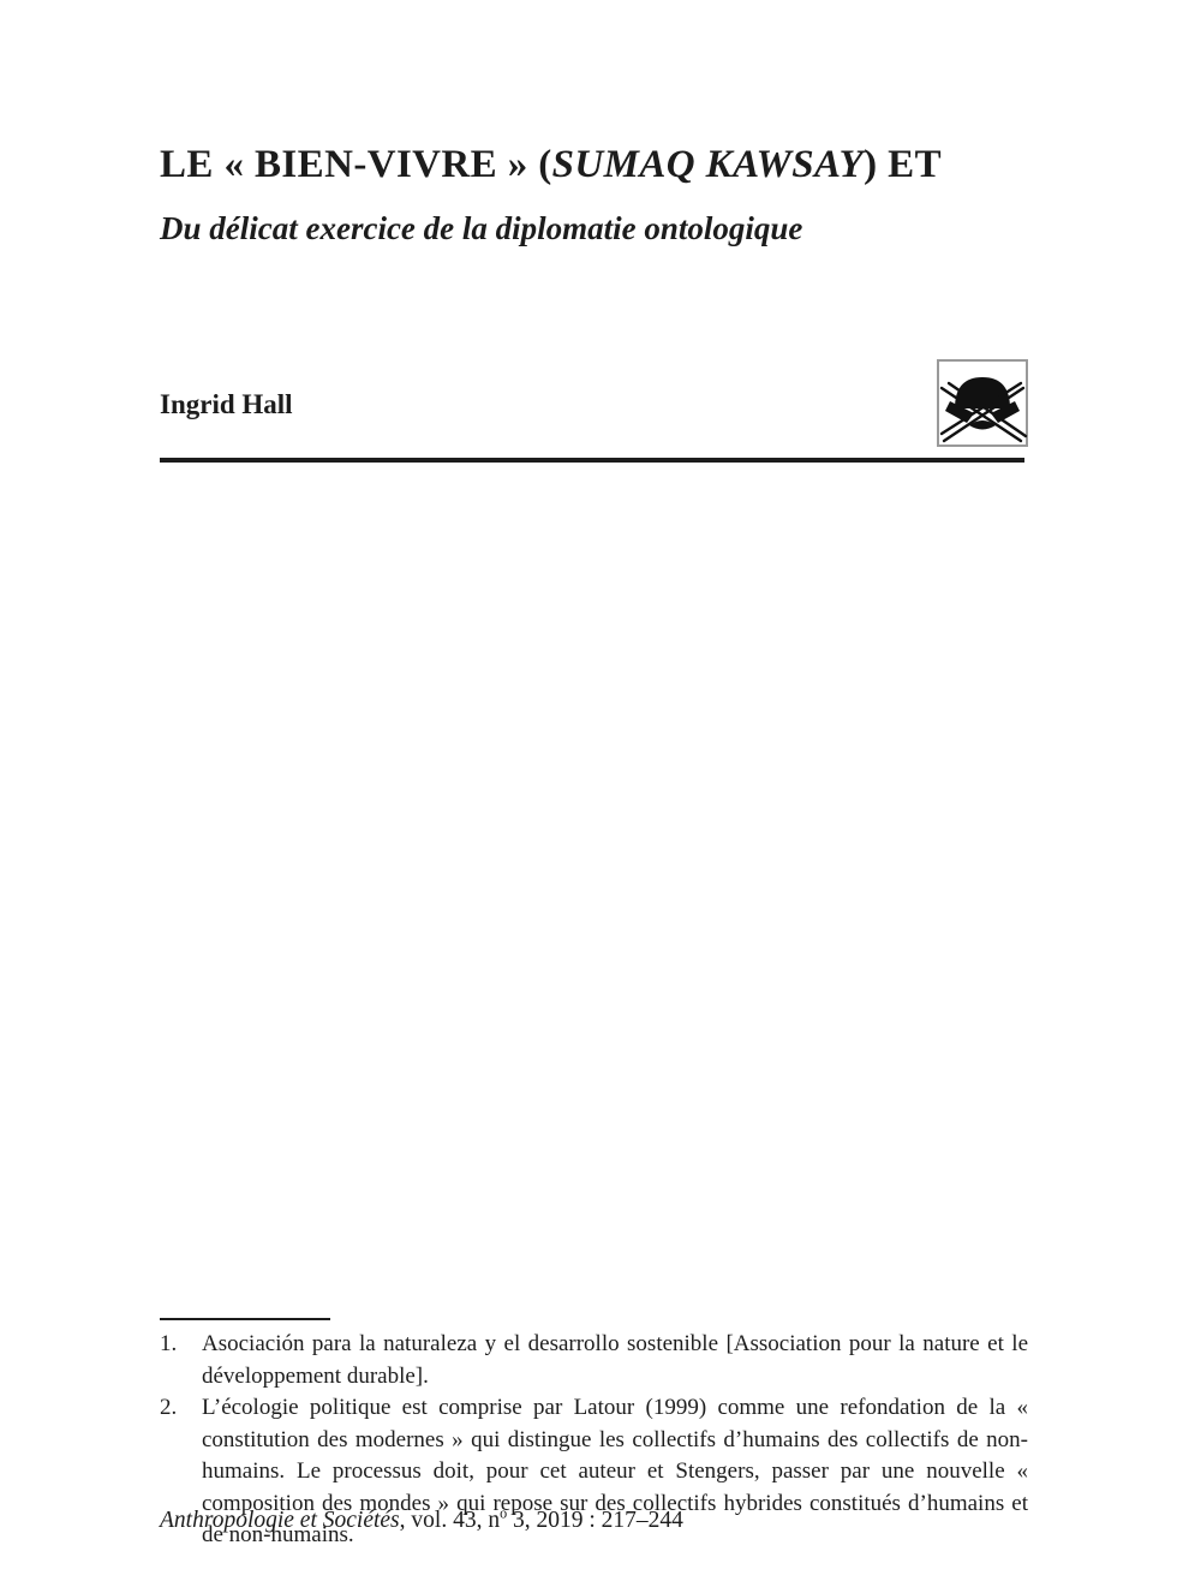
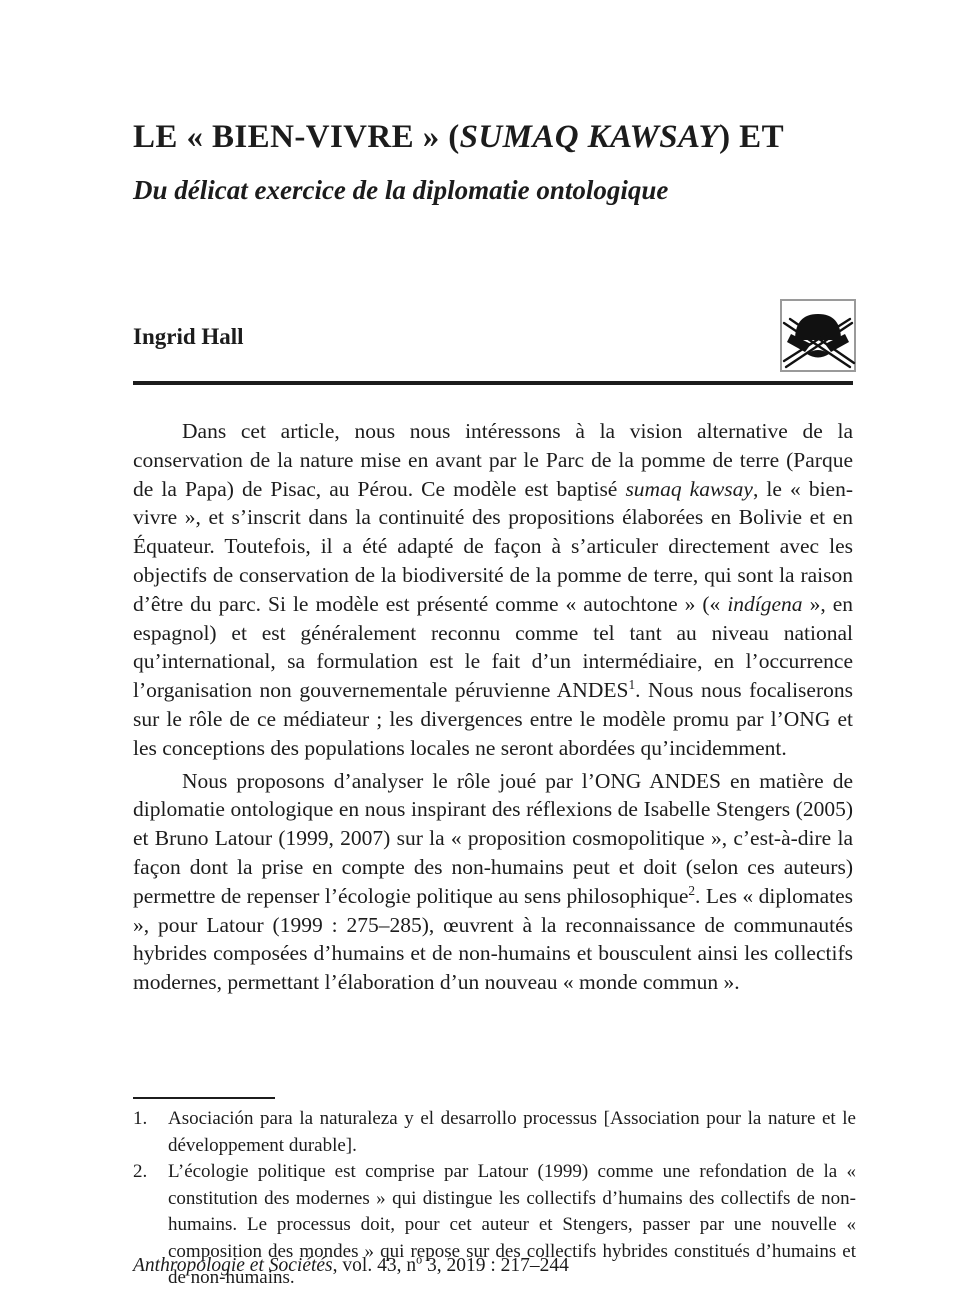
  LE « BIEN-VIVRE » (SUMAQ KAWSAY) ET
  Du délicat exercice de la diplomatie ontologique
  Ingrid Hall
+ Dans cet article, nous nous intéressons à la vision alternative de la conservation de la nature mise en avant par le Parc de la pomme de terre (Parque de la Papa) de Pisac, au Pérou. Ce modèle est baptisé sumaq kawsay, le « bien-vivre », et s’inscrit dans la continuité des propositions élaborées en Bolivie et en Équateur. Toutefois, il a été adapté de façon à s’articuler directement avec les objectifs de conservation de la biodiversité de la pomme de terre, qui sont la raison d’être du parc. Si le modèle est présenté comme « autochtone » (« indígena », en espagnol) et est généralement reconnu comme tel tant au niveau national qu’international, sa formulation est le fait d’un intermédiaire, en l’occurrence l’organisation non gouvernementale péruvienne ANDES1. Nous nous focaliserons sur le rôle de ce médiateur ; les divergences entre le modèle promu par l’ONG et les conceptions des populations locales ne seront abordées qu’incidemment.
+ Nous proposons d’analyser le rôle joué par l’ONG ANDES en matière de diplomatie ontologique en nous inspirant des réflexions de Isabelle Stengers (2005) et Bruno Latour (1999, 2007) sur la « proposition cosmopolitique », c’est-à-dire la façon dont la prise en compte des non-humains peut et doit (selon ces auteurs) permettre de repenser l’écologie politique au sens philosophique2. Les « diplomates », pour Latour (1999 : 275–285), œuvrent à la reconnaissance de communautés hybrides composées d’humains et de non-humains et bousculent ainsi les collectifs modernes, permettant l’élaboration d’un nouveau « monde commun ».
  1.
- Asociación para la naturaleza y el desarrollo sostenible [Association pour la nature et le développement durable].
+ Asociación para la naturaleza y el desarrollo processus [Association pour la nature et le développement durable].
  2.
  L’écologie politique est comprise par Latour (1999) comme une refondation de la « constitution des modernes » qui distingue les collectifs d’humains des collectifs de non-humains. Le processus doit, pour cet auteur et Stengers, passer par une nouvelle « composition des mondes » qui repose sur des collectifs hybrides constitués d’humains et de non-humains.
  Anthropologie et Sociétés, vol. 43, no 3, 2019 : 217–244
